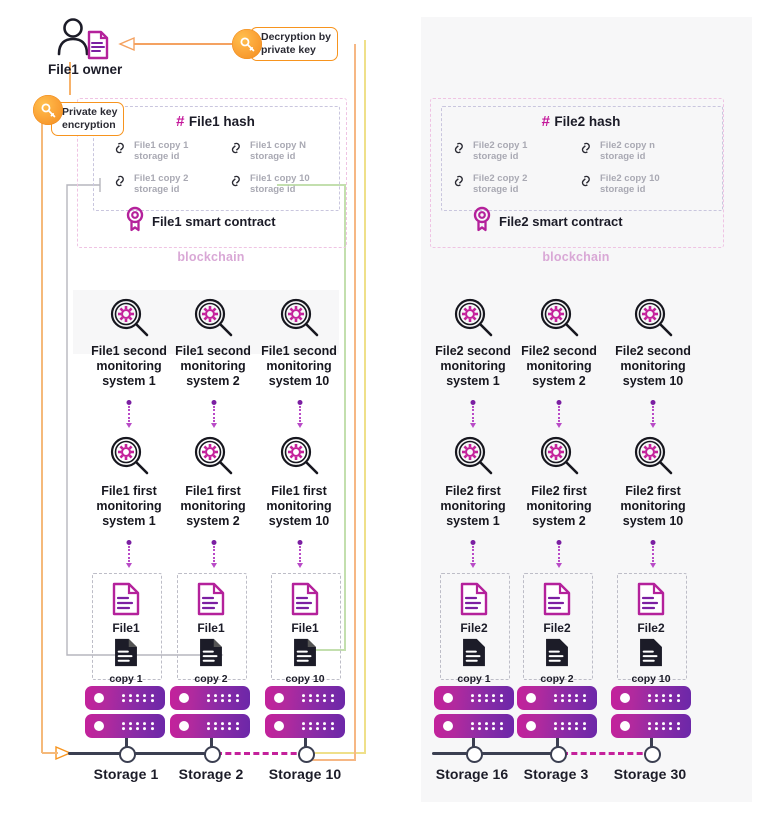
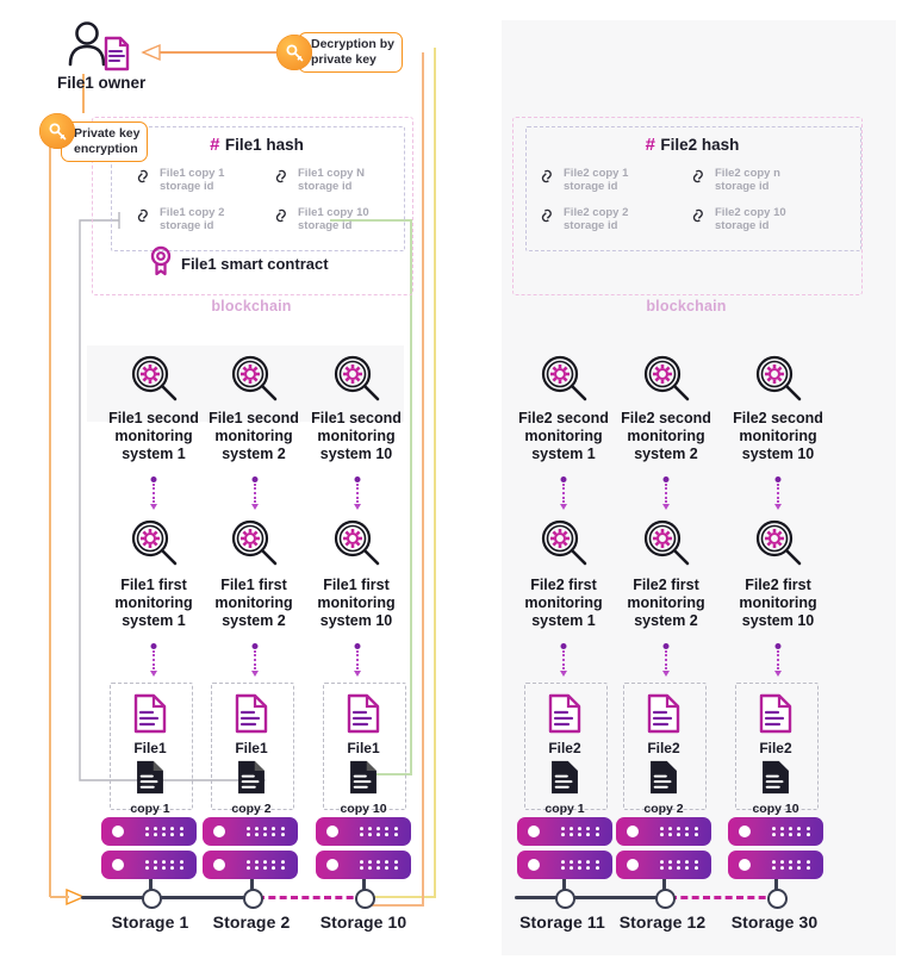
  File1 owner
  Private key
  encryption
  Decryption by
  private key
  # File1 hash
  File1 copy 1
  storage id
  File1 copy N
  storage id
  File1 copy 2
  storage id
  File1 copy 10
  storage id
  File1 smart contract
  blockchain
  File1 second
  monitoring
  system 1
  File1 second
  monitoring
  system 2
  File1 second
  monitoring
  system 10
  File1 first
  monitoring
  system 1
  File1 first
  monitoring
  system 2
  File1 first
  monitoring
  system 10
  File1
  File1
  File1
  copy 1
  copy 2
  copy 10
  Storage 1
  Storage 2
  Storage 10
  # File2 hash
  File2 copy 1
  storage id
  File2 copy n
  storage id
  File2 copy 2
  storage id
  File2 copy 10
  storage id
- File2 smart contract
  blockchain
  File2 second
  monitoring
  system 1
  File2 second
  monitoring
  system 2
  File2 second
  monitoring
  system 10
  File2 first
  monitoring
  system 1
  File2 first
  monitoring
  system 2
  File2 first
  monitoring
  system 10
  File2
  File2
  File2
  copy 1
  copy 2
  copy 10
- Storage 16
+ Storage 11
- Storage 3
+ Storage 12
  Storage 30
